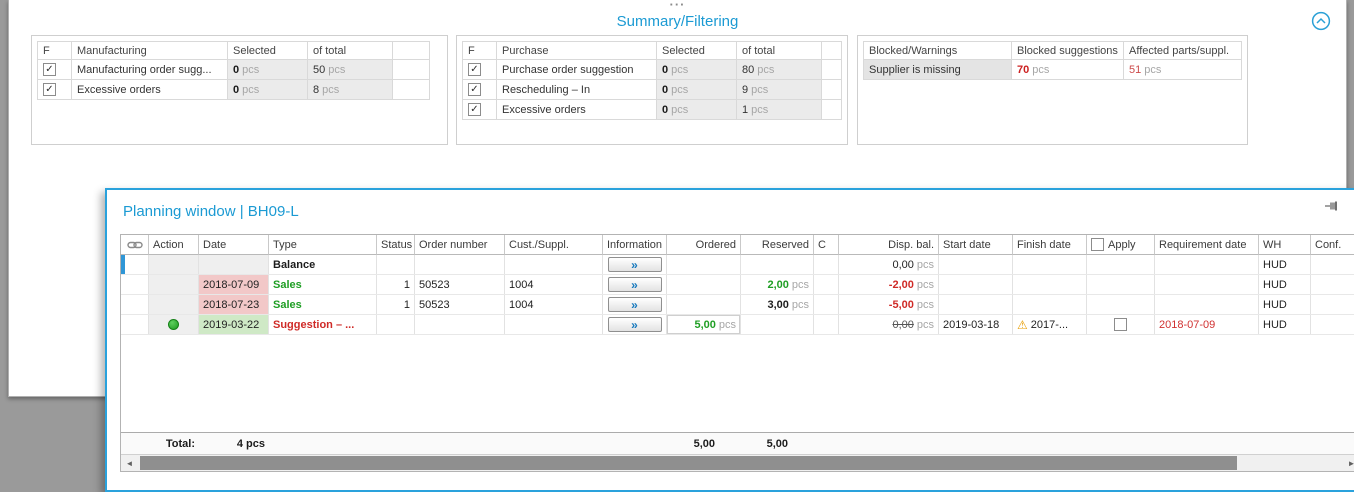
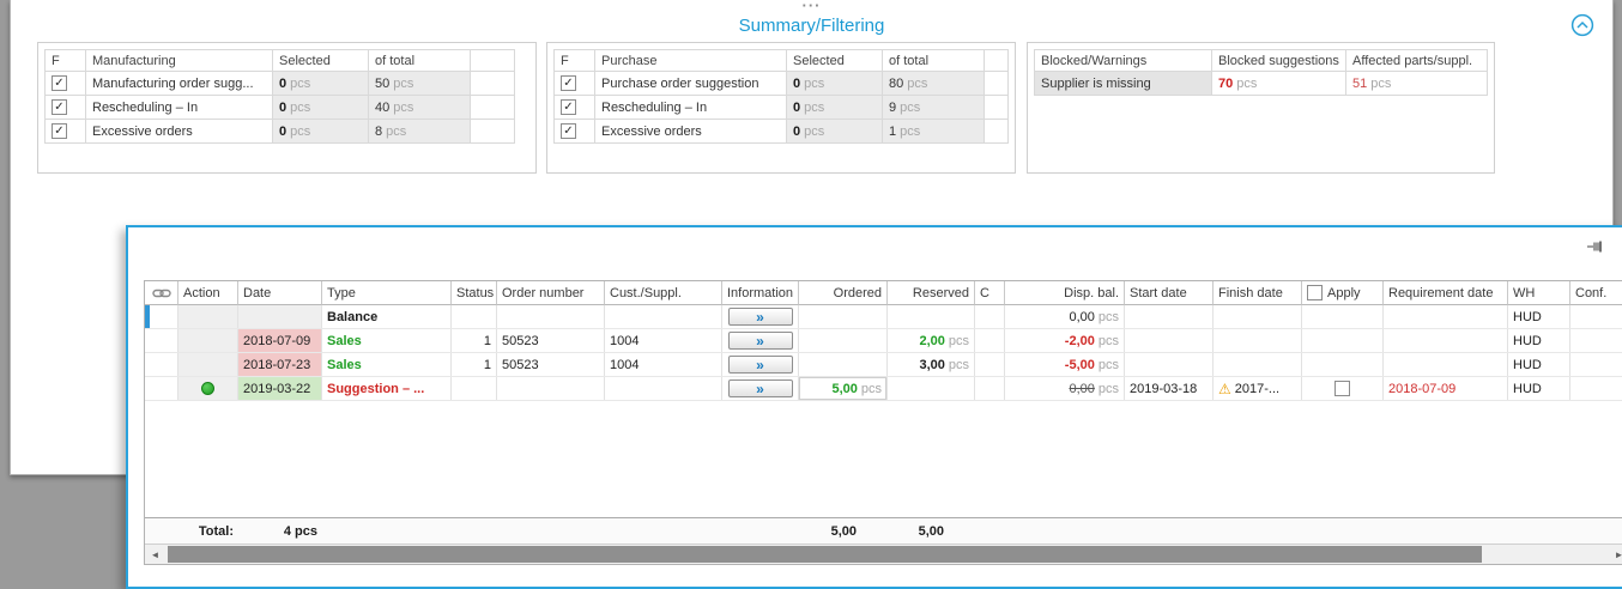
  ···
  Summary/Filtering
  F	Manufacturing	Selected	of total
  ✓	Manufacturing order sugg...	0 pcs	50 pcs
+ ✓	Rescheduling – In	0 pcs	40 pcs
  ✓	Excessive orders	0 pcs	8 pcs
  F	Purchase	Selected	of total
  ✓	Purchase order suggestion	0 pcs	80 pcs
  ✓	Rescheduling – In	0 pcs	9 pcs
  ✓	Excessive orders	0 pcs	1 pcs
  Blocked/Warnings	Blocked suggestions	Affected parts/suppl.
  Supplier is missing	70 pcs	51 pcs
- Planning window | BH09-L
  Action
  Date
  Type
  Status
  Order number
  Cust./Suppl.
  Information
  Ordered
  Reserved
  C
  Disp. bal.
  Start date
  Finish date
  Apply
  Requirement date
  WH
  Conf.
  Balance
  »
  0,00
  pcs
  HUD
  2018-07-09
  Sales
  1
  50523
  1004
  »
  2,00
  pcs
  -2,00
  pcs
  HUD
  2018-07-23
  Sales
  1
  50523
  1004
  »
  3,00
  pcs
  -5,00
  pcs
  HUD
  2019-03-22
  Suggestion – ...
  »
  5,00
  pcs
  0,00
  pcs
  2019-03-18
  ⚠
  2017-...
  2018-07-09
  HUD
  Total:
  4 pcs
  5,00
  5,00
  ◄
  ►
